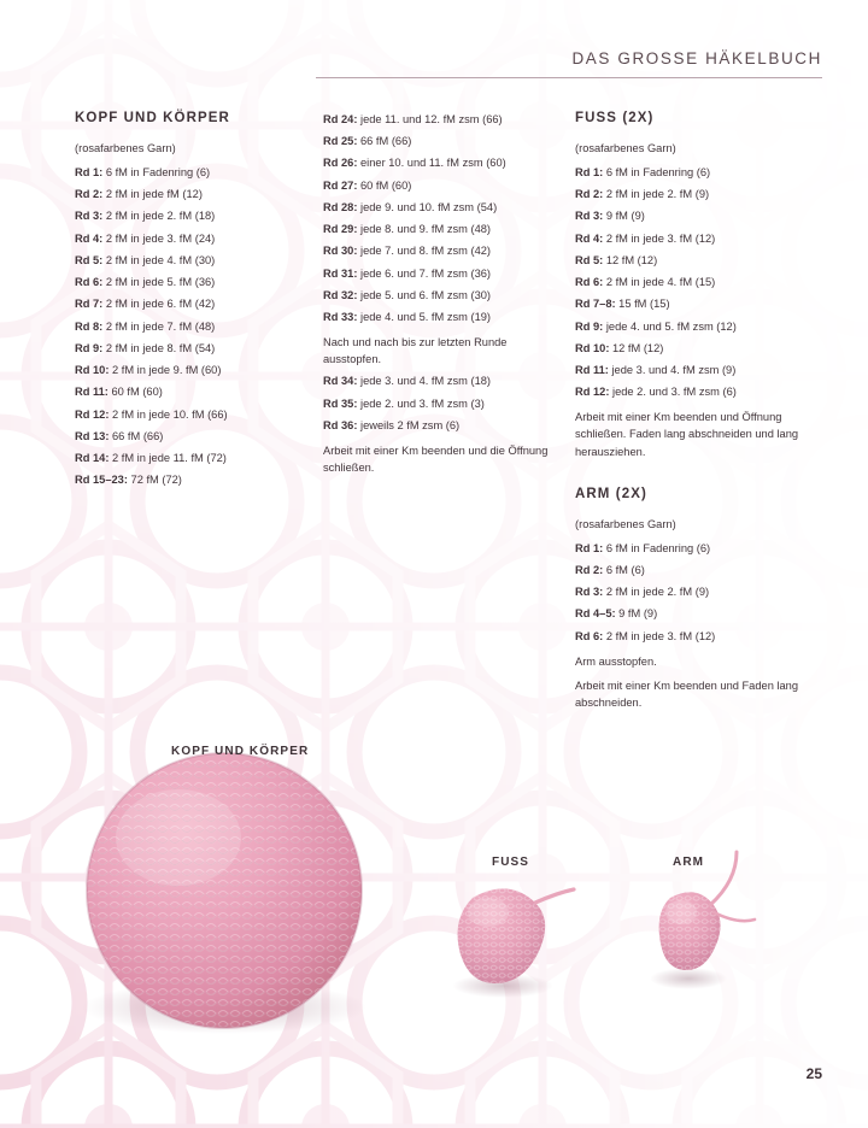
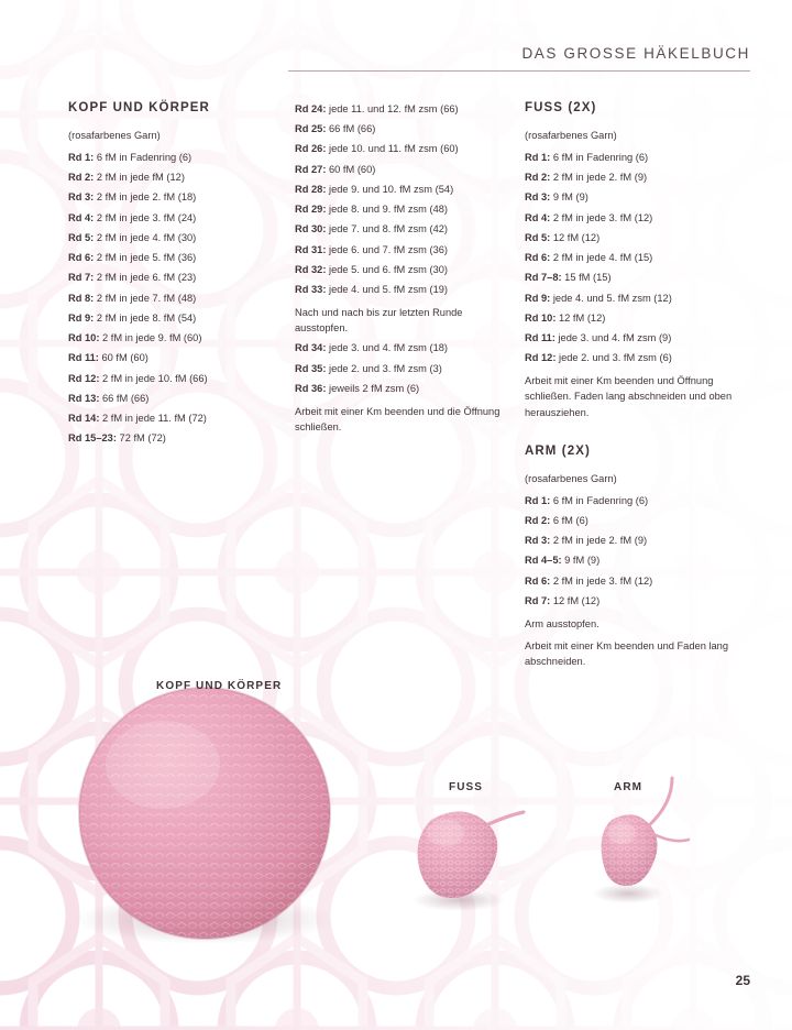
  DAS GROSSE HÄKELBUCH
  KOPF UND KÖRPER
  (rosafarbenes Garn)
  Rd 1: 6 fM in Fadenring (6)
  Rd 2: 2 fM in jede fM (12)
  Rd 3: 2 fM in jede 2. fM (18)
  Rd 4: 2 fM in jede 3. fM (24)
  Rd 5: 2 fM in jede 4. fM (30)
  Rd 6: 2 fM in jede 5. fM (36)
- Rd 7: 2 fM in jede 6. fM (42)
+ Rd 7: 2 fM in jede 6. fM (23)
  Rd 8: 2 fM in jede 7. fM (48)
  Rd 9: 2 fM in jede 8. fM (54)
  Rd 10: 2 fM in jede 9. fM (60)
  Rd 11: 60 fM (60)
  Rd 12: 2 fM in jede 10. fM (66)
  Rd 13: 66 fM (66)
  Rd 14: 2 fM in jede 11. fM (72)
  Rd 15–23: 72 fM (72)
  Rd 24: jede 11. und 12. fM zsm (66)
  Rd 25: 66 fM (66)
- Rd 26: einer 10. und 11. fM zsm (60)
+ Rd 26: jede 10. und 11. fM zsm (60)
  Rd 27: 60 fM (60)
  Rd 28: jede 9. und 10. fM zsm (54)
  Rd 29: jede 8. und 9. fM zsm (48)
  Rd 30: jede 7. und 8. fM zsm (42)
  Rd 31: jede 6. und 7. fM zsm (36)
  Rd 32: jede 5. und 6. fM zsm (30)
  Rd 33: jede 4. und 5. fM zsm (19)
  Nach und nach bis zur letzten Runde ausstopfen.
  Rd 34: jede 3. und 4. fM zsm (18)
  Rd 35: jede 2. und 3. fM zsm (3)
  Rd 36: jeweils 2 fM zsm (6)
  Arbeit mit einer Km beenden und die Öffnung schließen.
  FUSS (2X)
  (rosafarbenes Garn)
  Rd 1: 6 fM in Fadenring (6)
  Rd 2: 2 fM in jede 2. fM (9)
  Rd 3: 9 fM (9)
  Rd 4: 2 fM in jede 3. fM (12)
  Rd 5: 12 fM (12)
  Rd 6: 2 fM in jede 4. fM (15)
  Rd 7–8: 15 fM (15)
  Rd 9: jede 4. und 5. fM zsm (12)
  Rd 10: 12 fM (12)
  Rd 11: jede 3. und 4. fM zsm (9)
  Rd 12: jede 2. und 3. fM zsm (6)
- Arbeit mit einer Km beenden und Öffnung schließen. Faden lang abschneiden und lang herausziehen.
+ Arbeit mit einer Km beenden und Öffnung schließen. Faden lang abschneiden und oben herausziehen.
  ARM (2X)
  (rosafarbenes Garn)
  Rd 1: 6 fM in Fadenring (6)
  Rd 2: 6 fM (6)
  Rd 3: 2 fM in jede 2. fM (9)
  Rd 4–5: 9 fM (9)
  Rd 6: 2 fM in jede 3. fM (12)
+ Rd 7: 12 fM (12)
  Arm ausstopfen.
  Arbeit mit einer Km beenden und Faden lang abschneiden.
  KOPF UND KÖRPER
  FUSS
  ARM
  25
